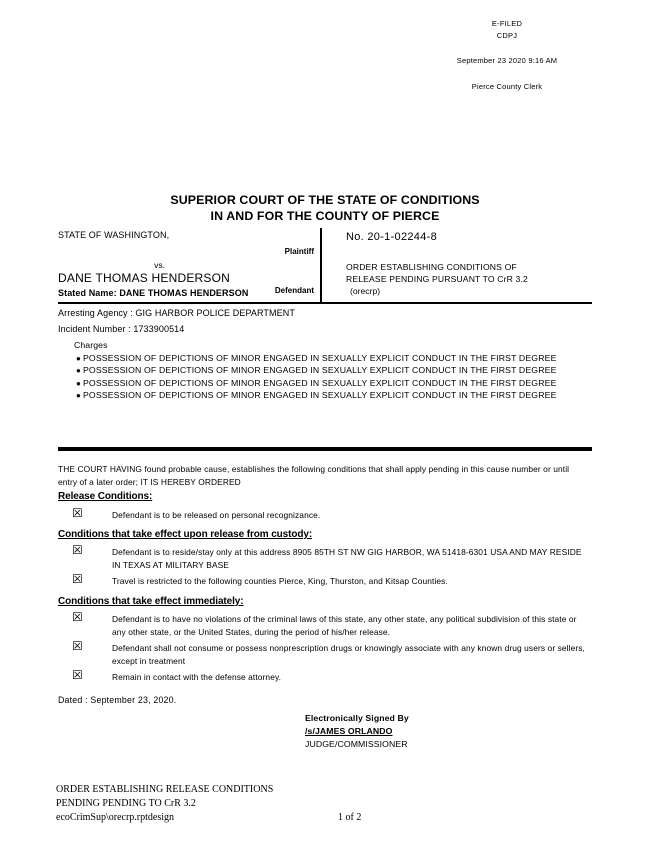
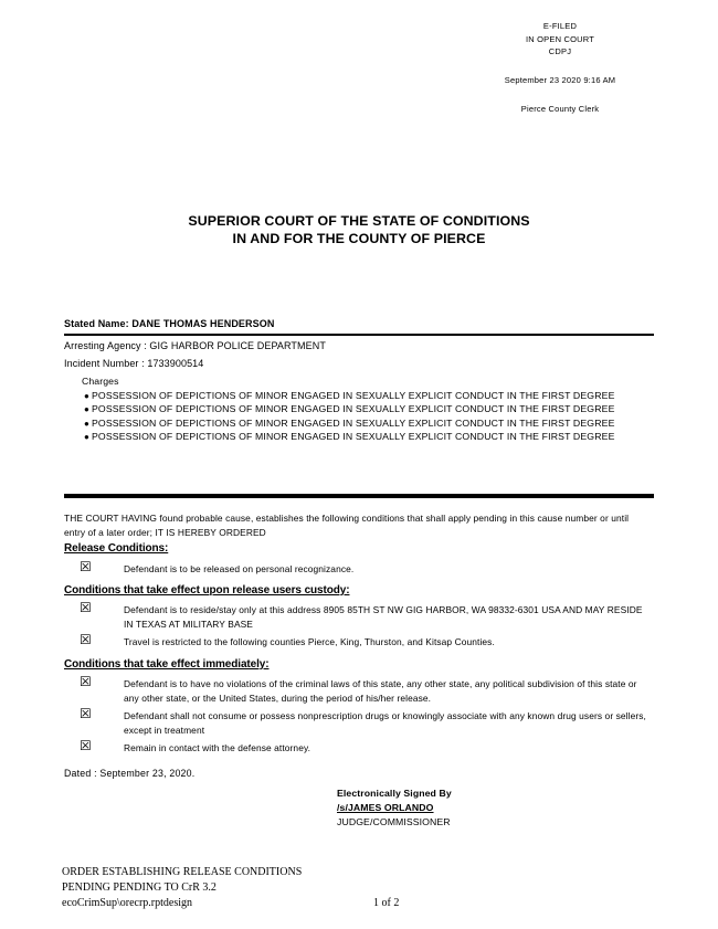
  E-FILED
+ IN OPEN COURT
  CDPJ
  September 23 2020 9:16 AM
  Pierce County Clerk
  SUPERIOR COURT OF THE STATE OF CONDITIONS
  IN AND FOR THE COUNTY OF PIERCE
- STATE OF WASHINGTON,
- Plaintiff
- vs.
- DANE THOMAS HENDERSON
- Defendant
- No. 20-1-02244-8
- ORDER ESTABLISHING CONDITIONS OF
- RELEASE PENDING PURSUANT TO CrR 3.2
- (orecrp)
  Stated Name: DANE THOMAS HENDERSON
  Arresting Agency : GIG HARBOR POLICE DEPARTMENT
  Incident Number : 1733900514
  Charges
  ● POSSESSION OF DEPICTIONS OF MINOR ENGAGED IN SEXUALLY EXPLICIT CONDUCT IN THE FIRST DEGREE
  ● POSSESSION OF DEPICTIONS OF MINOR ENGAGED IN SEXUALLY EXPLICIT CONDUCT IN THE FIRST DEGREE
  ● POSSESSION OF DEPICTIONS OF MINOR ENGAGED IN SEXUALLY EXPLICIT CONDUCT IN THE FIRST DEGREE
  ● POSSESSION OF DEPICTIONS OF MINOR ENGAGED IN SEXUALLY EXPLICIT CONDUCT IN THE FIRST DEGREE
  THE COURT HAVING found probable cause, establishes the following conditions that shall apply pending in this cause number or until entry of a later order; IT IS HEREBY ORDERED
  Release Conditions:
  ☒
  Defendant is to be released on personal recognizance.
- Conditions that take effect upon release from custody:
+ Conditions that take effect upon release users custody:
  ☒
- Defendant is to reside/stay only at this address 8905 85TH ST NW GIG HARBOR, WA 51418-6301 USA AND MAY RESIDE IN TEXAS AT MILITARY BASE
+ Defendant is to reside/stay only at this address 8905 85TH ST NW GIG HARBOR, WA 98332-6301 USA AND MAY RESIDE IN TEXAS AT MILITARY BASE
  ☒
  Travel is restricted to the following counties Pierce, King, Thurston, and Kitsap Counties.
  Conditions that take effect immediately:
  ☒
  Defendant is to have no violations of the criminal laws of this state, any other state, any political subdivision of this state or any other state, or the United States, during the period of his/her release.
  ☒
  Defendant shall not consume or possess nonprescription drugs or knowingly associate with any known drug users or sellers, except in treatment
  ☒
  Remain in contact with the defense attorney.
  Dated : September 23, 2020.
  Electronically Signed By
  /s/JAMES ORLANDO
  JUDGE/COMMISSIONER
  ORDER ESTABLISHING RELEASE CONDITIONS
  PENDING PENDING TO CrR 3.2
  ecoCrimSup\orecrp.rptdesign
  1 of 2
